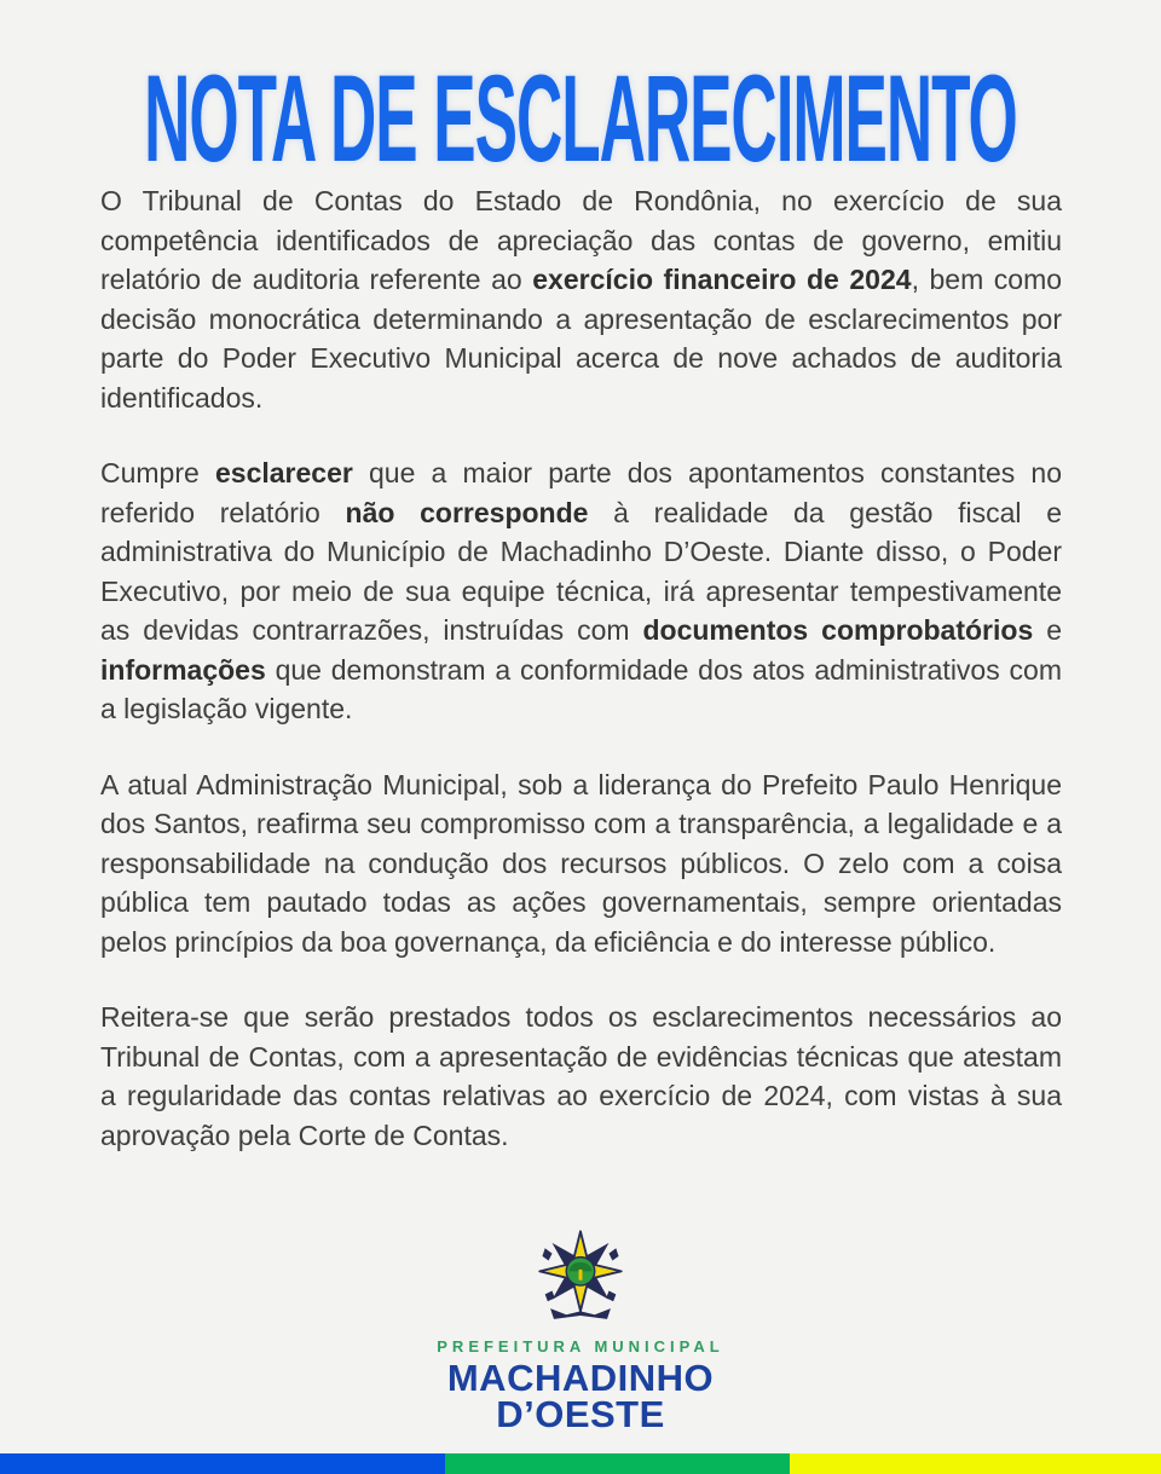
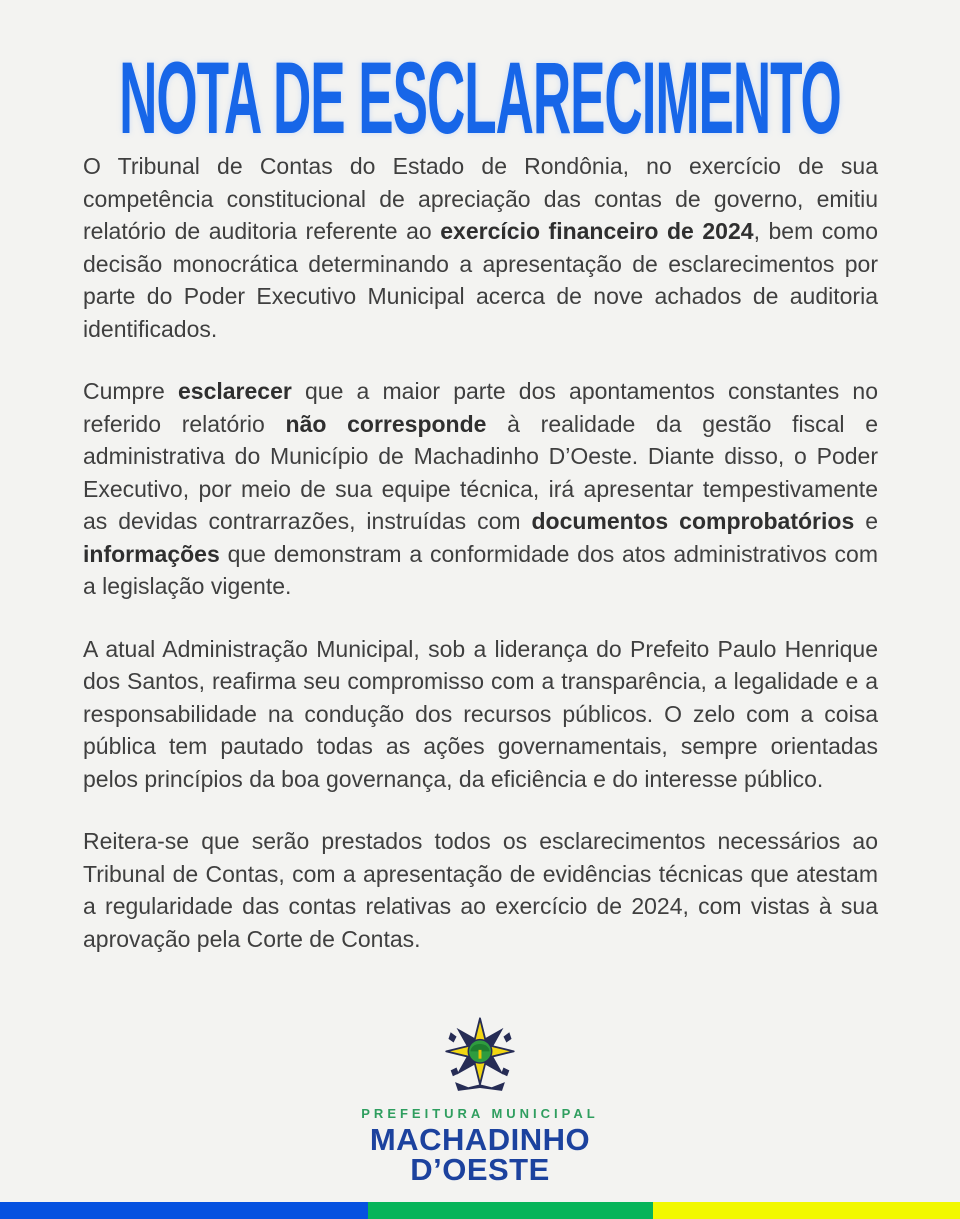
  NOTA DE ESCLARECIMENTO
- O Tribunal de Contas do Estado de Rondônia, no exercício de sua competência identificados de apreciação das contas de governo, emitiu relatório de auditoria referente ao exercício financeiro de 2024, bem como decisão monocrática determinando a apresentação de esclarecimentos por parte do Poder Executivo Municipal acerca de nove achados de auditoria identificados.
+ O Tribunal de Contas do Estado de Rondônia, no exercício de sua competência constitucional de apreciação das contas de governo, emitiu relatório de auditoria referente ao exercício financeiro de 2024, bem como decisão monocrática determinando a apresentação de esclarecimentos por parte do Poder Executivo Municipal acerca de nove achados de auditoria identificados.
  Cumpre esclarecer que a maior parte dos apontamentos constantes no referido relatório não corresponde à realidade da gestão fiscal e administrativa do Município de Machadinho D’Oeste. Diante disso, o Poder Executivo, por meio de sua equipe técnica, irá apresentar tempestivamente as devidas contrarrazões, instruídas com documentos comprobatórios e informações que demonstram a conformidade dos atos administrativos com a legislação vigente.
  A atual Administração Municipal, sob a liderança do Prefeito Paulo Henrique dos Santos, reafirma seu compromisso com a transparência, a legalidade e a responsabilidade na condução dos recursos públicos. O zelo com a coisa pública tem pautado todas as ações governamentais, sempre orientadas pelos princípios da boa governança, da eficiência e do interesse público.
  Reitera-se que serão prestados todos os esclarecimentos necessários ao Tribunal de Contas, com a apresentação de evidências técnicas que atestam a regularidade das contas relativas ao exercício de 2024, com vistas à sua aprovação pela Corte de Contas.
  PREFEITURA MUNICIPAL
  MACHADINHO
  D’OESTE
